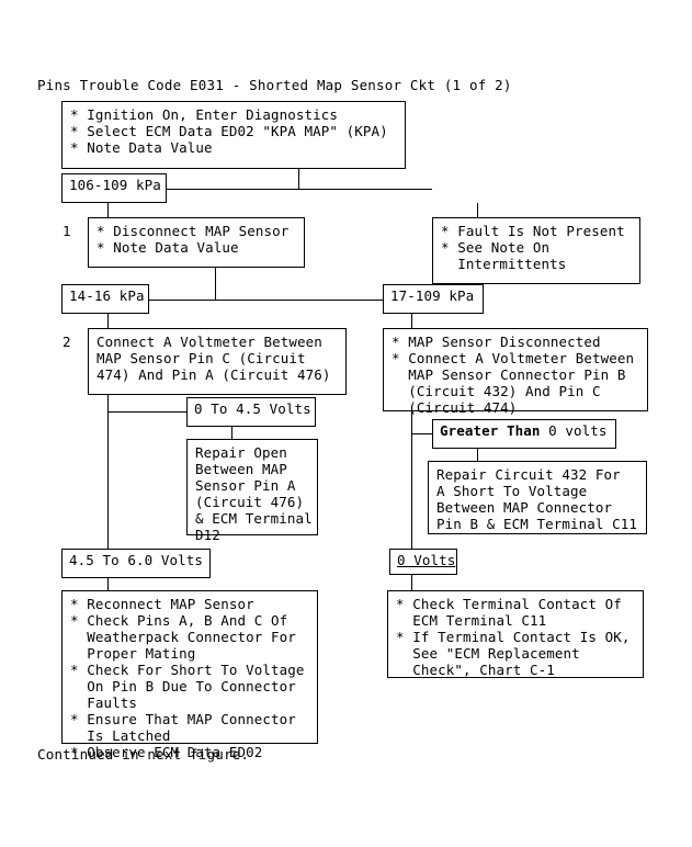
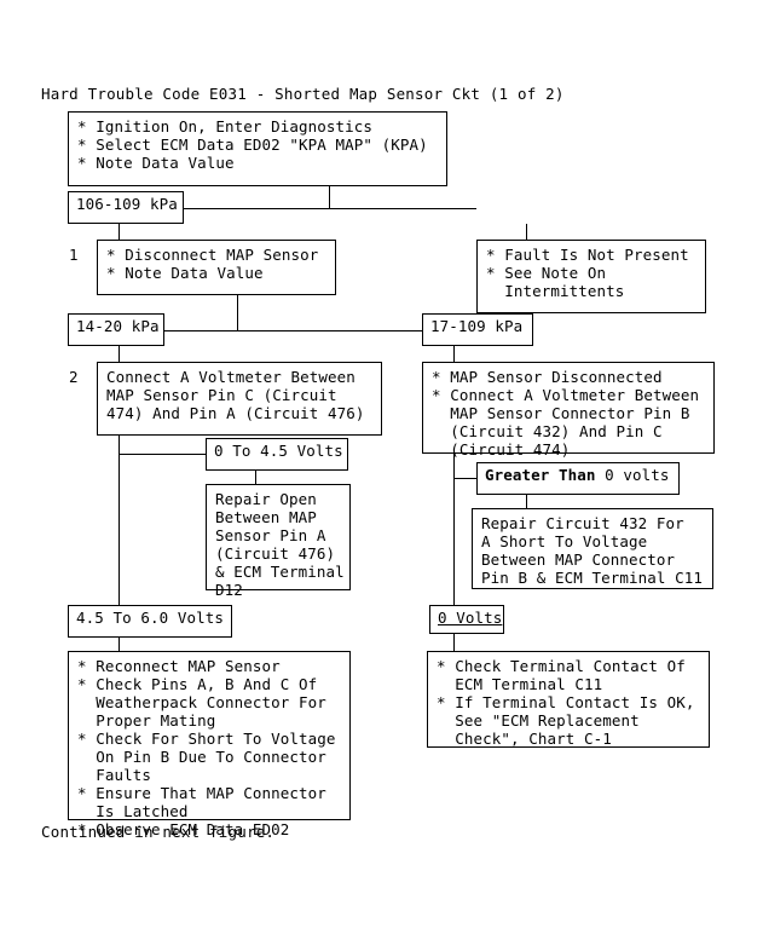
- Pins Trouble Code E031 - Shorted Map Sensor Ckt (1 of 2)
+ Hard Trouble Code E031 - Shorted Map Sensor Ckt (1 of 2)
  * Ignition On, Enter Diagnostics
  * Select ECM Data ED02 "KPA MAP" (KPA)
  * Note Data Value
  106-109 kPa
  1
  * Disconnect MAP Sensor
  * Note Data Value
  * Fault Is Not Present
  * See Note On
  Intermittents
- 14-16 kPa
+ 14-20 kPa
  17-109 kPa
  2
  Connect A Voltmeter Between
  MAP Sensor Pin C (Circuit
  474) And Pin A (Circuit 476)
  * MAP Sensor Disconnected
  * Connect A Voltmeter Between
  MAP Sensor Connector Pin B
  (Circuit 432) And Pin C
  (Circuit 474)
  0 To 4.5 Volts
  Repair Open
  Between MAP
  Sensor Pin A
  (Circuit 476)
  & ECM Terminal
  D12
  4.5 To 6.0 Volts
  * Reconnect MAP Sensor
  * Check Pins A, B And C Of
  Weatherpack Connector For
  Proper Mating
  * Check For Short To Voltage
  On Pin B Due To Connector
  Faults
  * Ensure That MAP Connector
  Is Latched
  * Observe ECM Data ED02
  Greater Than 0 volts
  Repair Circuit 432 For
  A Short To Voltage
  Between MAP Connector
  Pin B & ECM Terminal C11
  0 Volts
  * Check Terminal Contact Of
  ECM Terminal C11
  * If Terminal Contact Is OK,
  See "ECM Replacement
  Check", Chart C-1
